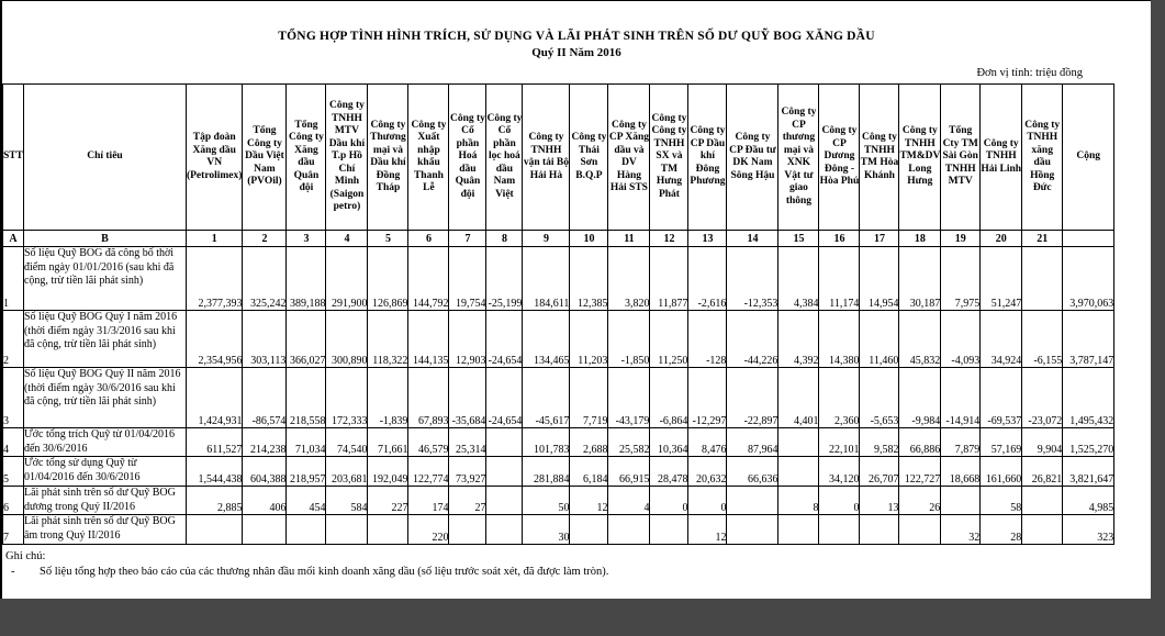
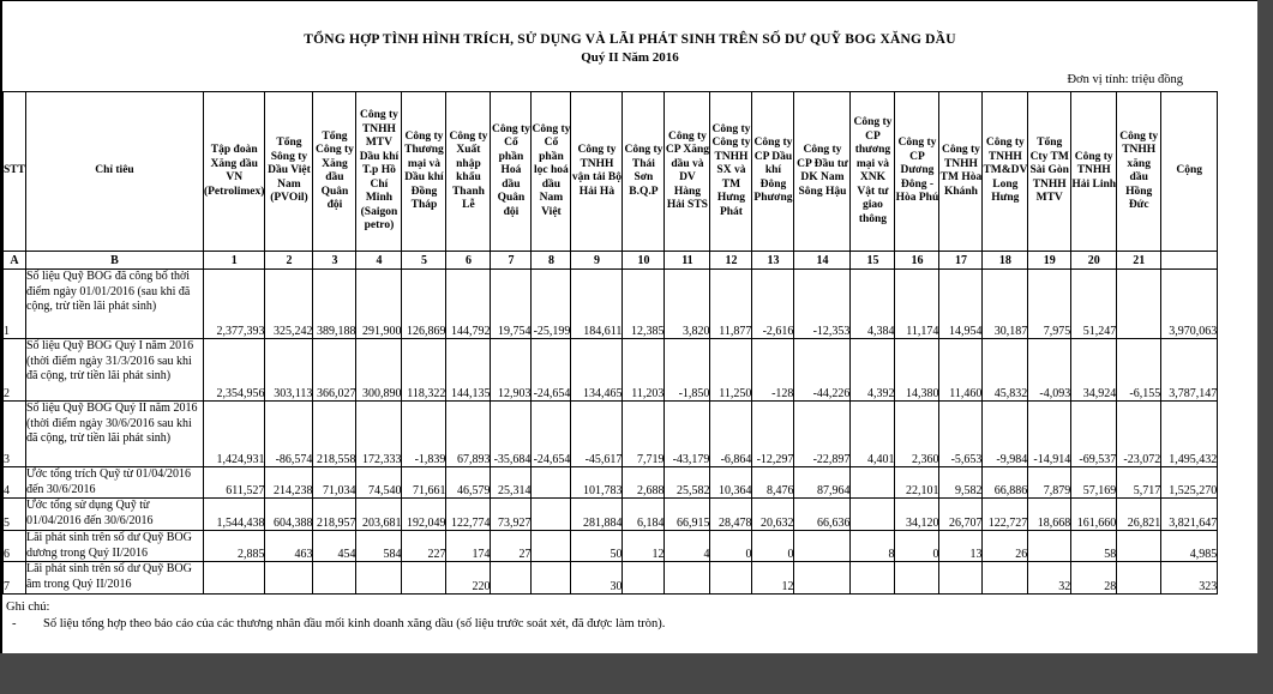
  TỔNG HỢP TÌNH HÌNH TRÍCH, SỬ DỤNG VÀ LÃI PHÁT SINH TRÊN SỐ DƯ QUỸ BOG XĂNG DẦU
  Quý II Năm 2016
  Đơn vị tính: triệu đồng
- STT	Chỉ tiêu	Tập đoàn Xăng dầu VN (Petrolimex)	Tổng Công ty Dầu Việt Nam (PVOil)	Tổng Công ty Xăng dầu Quân đội	Công ty TNHH MTV Dầu khí T.p Hồ Chí Minh (Saigon petro)	Công ty Thương mại và Dầu khí Đồng Tháp	Công ty Xuất nhập khẩu Thanh Lễ	Công ty Cổ phần Hoá dầu Quân đội	Công ty Cổ phần lọc hoá dầu Nam Việt	Công ty TNHH vận tải Bộ Hải Hà	Công ty Thái Sơn B.Q.P	Công ty CP Xăng dầu và DV Hàng Hải STS	Công ty Công ty TNHH SX và TM Hưng Phát	Công ty CP Dầu khí Đông Phương	Công ty CP Đầu tư DK Nam Sông Hậu	Công ty CP thương mại và XNK Vật tư giao thông	Công ty CP Dương Đông - Hòa Phú	Công ty TNHH TM Hòa Khánh	Công ty TNHH TM&DV Long Hưng	Tổng Cty TM Sài Gòn TNHH MTV	Công ty TNHH Hải Linh	Công ty TNHH xăng dầu Hồng Đức	Cộng
+ STT	Chỉ tiêu	Tập đoàn Xăng dầu VN (Petrolimex)	Tổng Sông ty Dầu Việt Nam (PVOil)	Tổng Công ty Xăng dầu Quân đội	Công ty TNHH MTV Dầu khí T.p Hồ Chí Minh (Saigon petro)	Công ty Thương mại và Dầu khí Đồng Tháp	Công ty Xuất nhập khẩu Thanh Lễ	Công ty Cổ phần Hoá dầu Quân đội	Công ty Cổ phần lọc hoá dầu Nam Việt	Công ty TNHH vận tải Bộ Hải Hà	Công ty Thái Sơn B.Q.P	Công ty CP Xăng dầu và DV Hàng Hải STS	Công ty Công ty TNHH SX và TM Hưng Phát	Công ty CP Dầu khí Đông Phương	Công ty CP Đầu tư DK Nam Sông Hậu	Công ty CP thương mại và XNK Vật tư giao thông	Công ty CP Dương Đông - Hòa Phú	Công ty TNHH TM Hòa Khánh	Công ty TNHH TM&DV Long Hưng	Tổng Cty TM Sài Gòn TNHH MTV	Công ty TNHH Hải Linh	Công ty TNHH xăng dầu Hồng Đức	Cộng
  A	B	1	2	3	4	5	6	7	8	9	10	11	12	13	14	15	16	17	18	19	20	21
  1	Số liệu Quỹ BOG đã công bố thời điểm ngày 01/01/2016 (sau khi đã cộng, trừ tiền lãi phát sinh)	2,377,393	325,242	389,188	291,900	126,869	144,792	19,754	-25,199	184,611	12,385	3,820	11,877	-2,616	-12,353	4,384	11,174	14,954	30,187	7,975	51,247		3,970,063
  2	Số liệu Quỹ BOG Quý I năm 2016 (thời điểm ngày 31/3/2016 sau khi đã cộng, trừ tiền lãi phát sinh)	2,354,956	303,113	366,027	300,890	118,322	144,135	12,903	-24,654	134,465	11,203	-1,850	11,250	-128	-44,226	4,392	14,380	11,460	45,832	-4,093	34,924	-6,155	3,787,147
  3	Số liệu Quỹ BOG Quý II năm 2016 (thời điểm ngày 30/6/2016 sau khi đã cộng, trừ tiền lãi phát sinh)	1,424,931	-86,574	218,558	172,333	-1,839	67,893	-35,684	-24,654	-45,617	7,719	-43,179	-6,864	-12,297	-22,897	4,401	2,360	-5,653	-9,984	-14,914	-69,537	-23,072	1,495,432
- 4	Ước tổng trích Quỹ từ 01/04/2016 đến 30/6/2016	611,527	214,238	71,034	74,540	71,661	46,579	25,314		101,783	2,688	25,582	10,364	8,476	87,964		22,101	9,582	66,886	7,879	57,169	9,904	1,525,270
+ 4	Ước tổng trích Quỹ từ 01/04/2016 đến 30/6/2016	611,527	214,238	71,034	74,540	71,661	46,579	25,314		101,783	2,688	25,582	10,364	8,476	87,964		22,101	9,582	66,886	7,879	57,169	5,717	1,525,270
  5	Ước tổng sử dụng Quỹ từ 01/04/2016 đến 30/6/2016	1,544,438	604,388	218,957	203,681	192,049	122,774	73,927		281,884	6,184	66,915	28,478	20,632	66,636		34,120	26,707	122,727	18,668	161,660	26,821	3,821,647
- 6	Lãi phát sinh trên số dư Quỹ BOG dương trong Quý II/2016	2,885	406	454	584	227	174	27		50	12	4	0	0		8	0	13	26		58		4,985
+ 6	Lãi phát sinh trên số dư Quỹ BOG dương trong Quý II/2016	2,885	463	454	584	227	174	27		50	12	4	0	0		8	0	13	26		58		4,985
  7	Lãi phát sinh trên số dư Quỹ BOG âm trong Quý II/2016						220			30				12						32	28		323
  Ghi chú:
  -
  Số liệu tổng hợp theo báo cáo của các thương nhân đầu mối kinh doanh xăng dầu (số liệu trước soát xét, đã được làm tròn).
